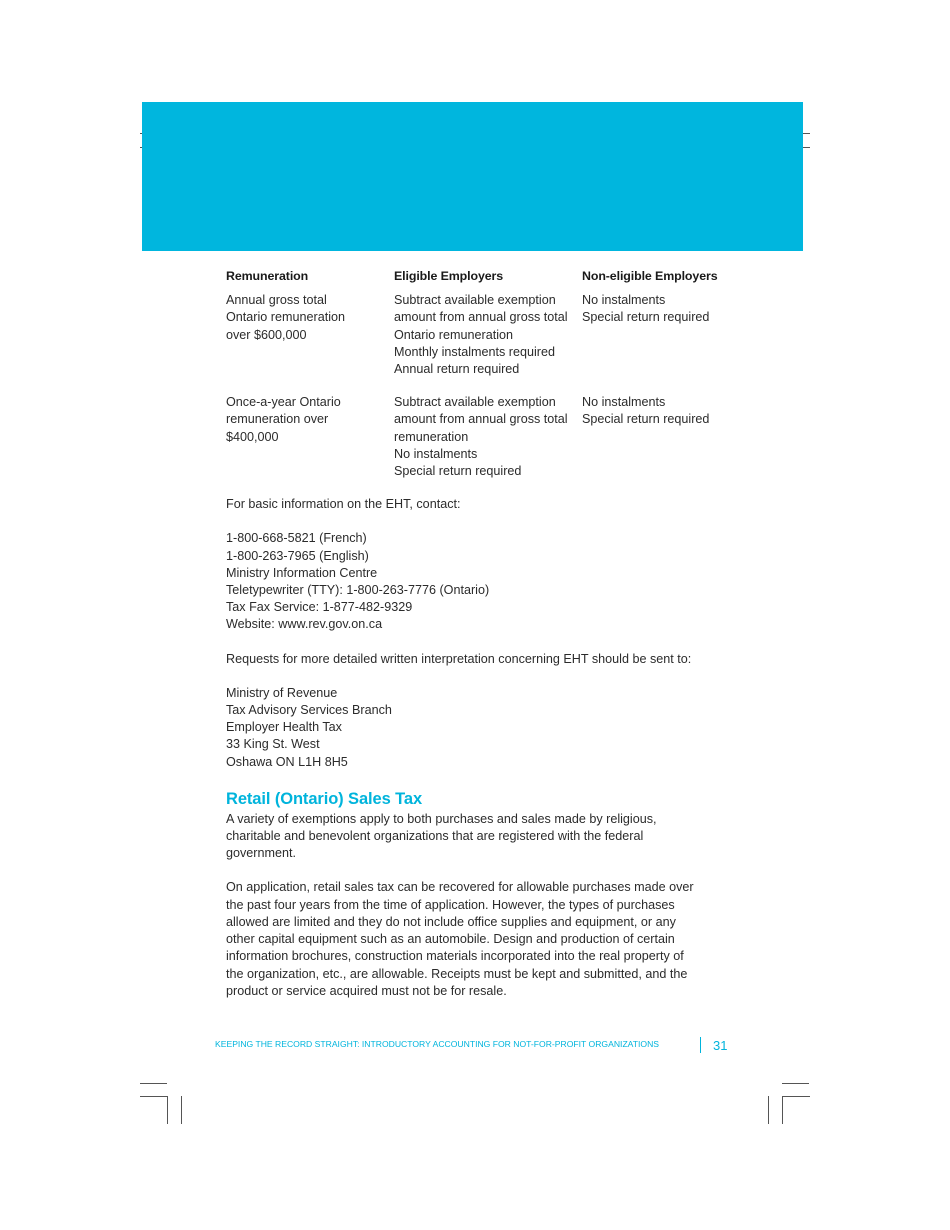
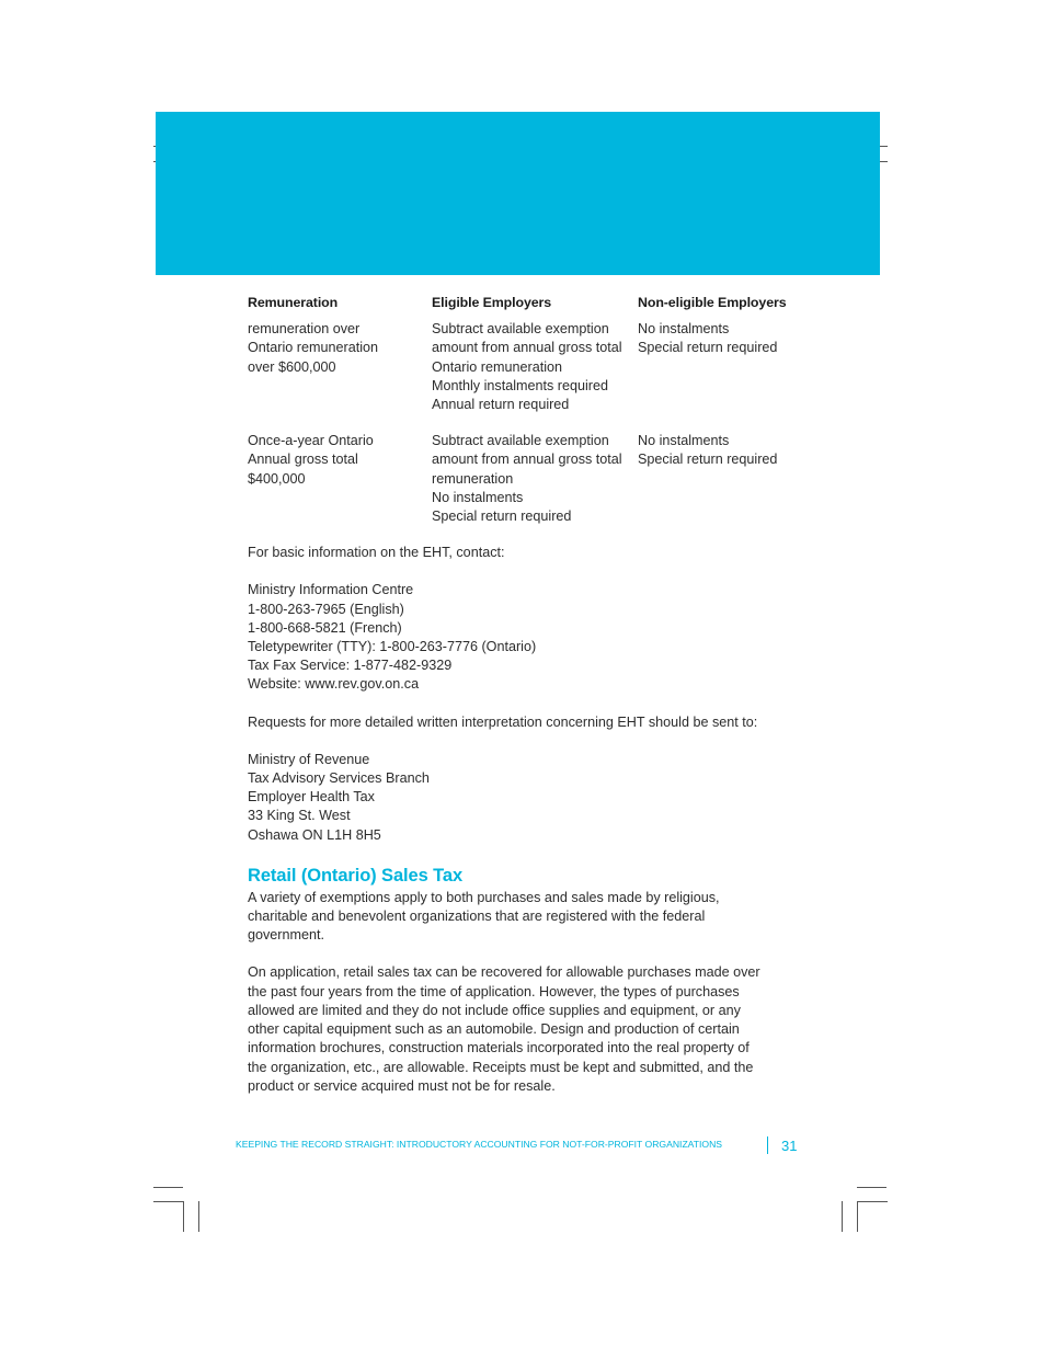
  Remuneration
  Eligible Employers
  Non-eligible Employers
- Annual gross total
+ remuneration over
  Ontario remuneration
  over $600,000
  Subtract available exemption
  amount from annual gross total
  Ontario remuneration
  Monthly instalments required
  Annual return required
  No instalments
  Special return required
  Once-a-year Ontario
- remuneration over
+ Annual gross total
  $400,000
  Subtract available exemption
  amount from annual gross total
  remuneration
  No instalments
  Special return required
  No instalments
  Special return required
  For basic information on the EHT, contact:
- 1-800-668-5821 (French)
+ Ministry Information Centre
  1-800-263-7965 (English)
- Ministry Information Centre
+ 1-800-668-5821 (French)
  Teletypewriter (TTY): 1-800-263-7776 (Ontario)
  Tax Fax Service: 1-877-482-9329
  Website: www.rev.gov.on.ca
  Requests for more detailed written interpretation concerning EHT should be sent to:
  Ministry of Revenue
  Tax Advisory Services Branch
  Employer Health Tax
  33 King St. West
  Oshawa ON L1H 8H5
  Retail (Ontario) Sales Tax
  A variety of exemptions apply to both purchases and sales made by religious,
  charitable and benevolent organizations that are registered with the federal
  government.
  On application, retail sales tax can be recovered for allowable purchases made over
  the past four years from the time of application. However, the types of purchases
  allowed are limited and they do not include office supplies and equipment, or any
  other capital equipment such as an automobile. Design and production of certain
  information brochures, construction materials incorporated into the real property of
  the organization, etc., are allowable. Receipts must be kept and submitted, and the
  product or service acquired must not be for resale.
  KEEPING THE RECORD STRAIGHT: INTRODUCTORY ACCOUNTING FOR NOT-FOR-PROFIT ORGANIZATIONS
  31
